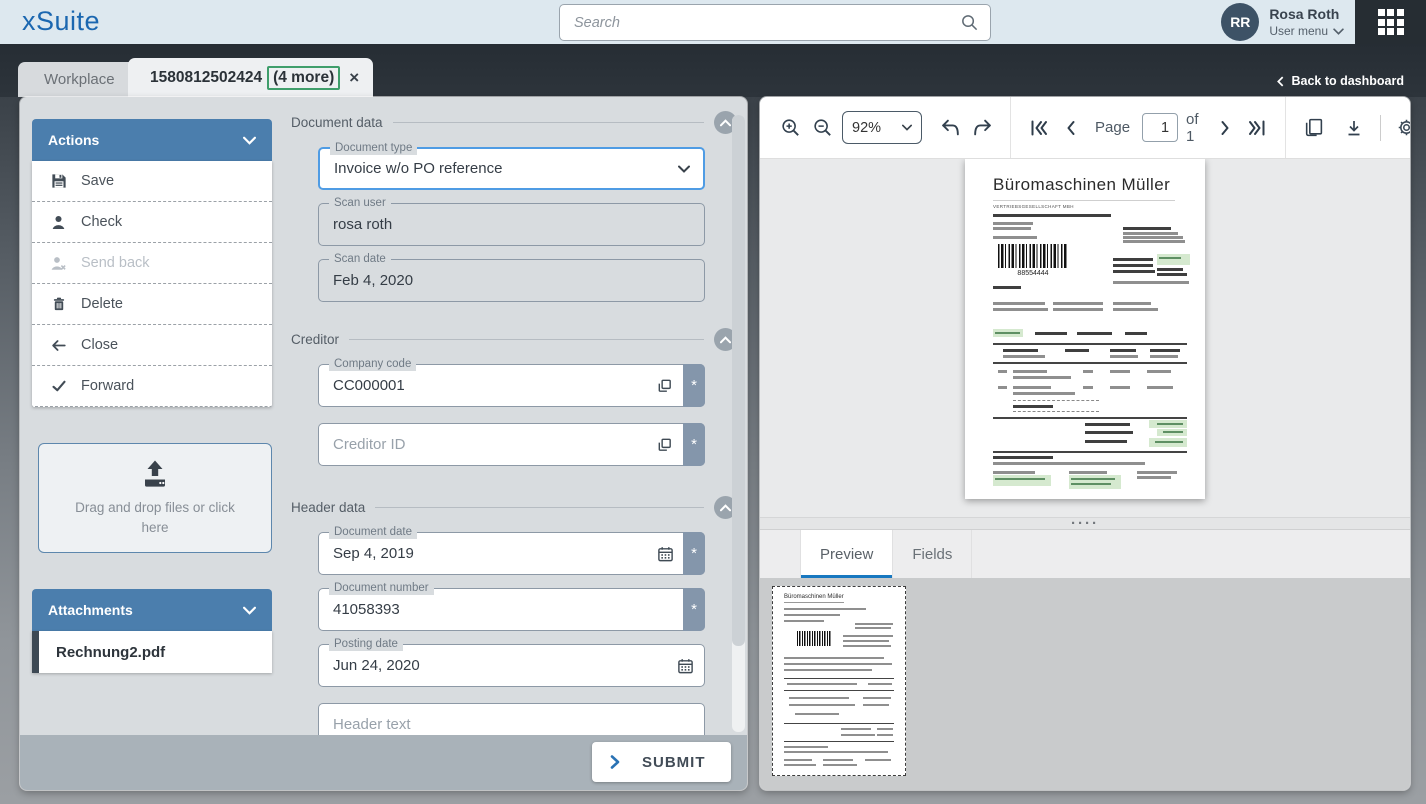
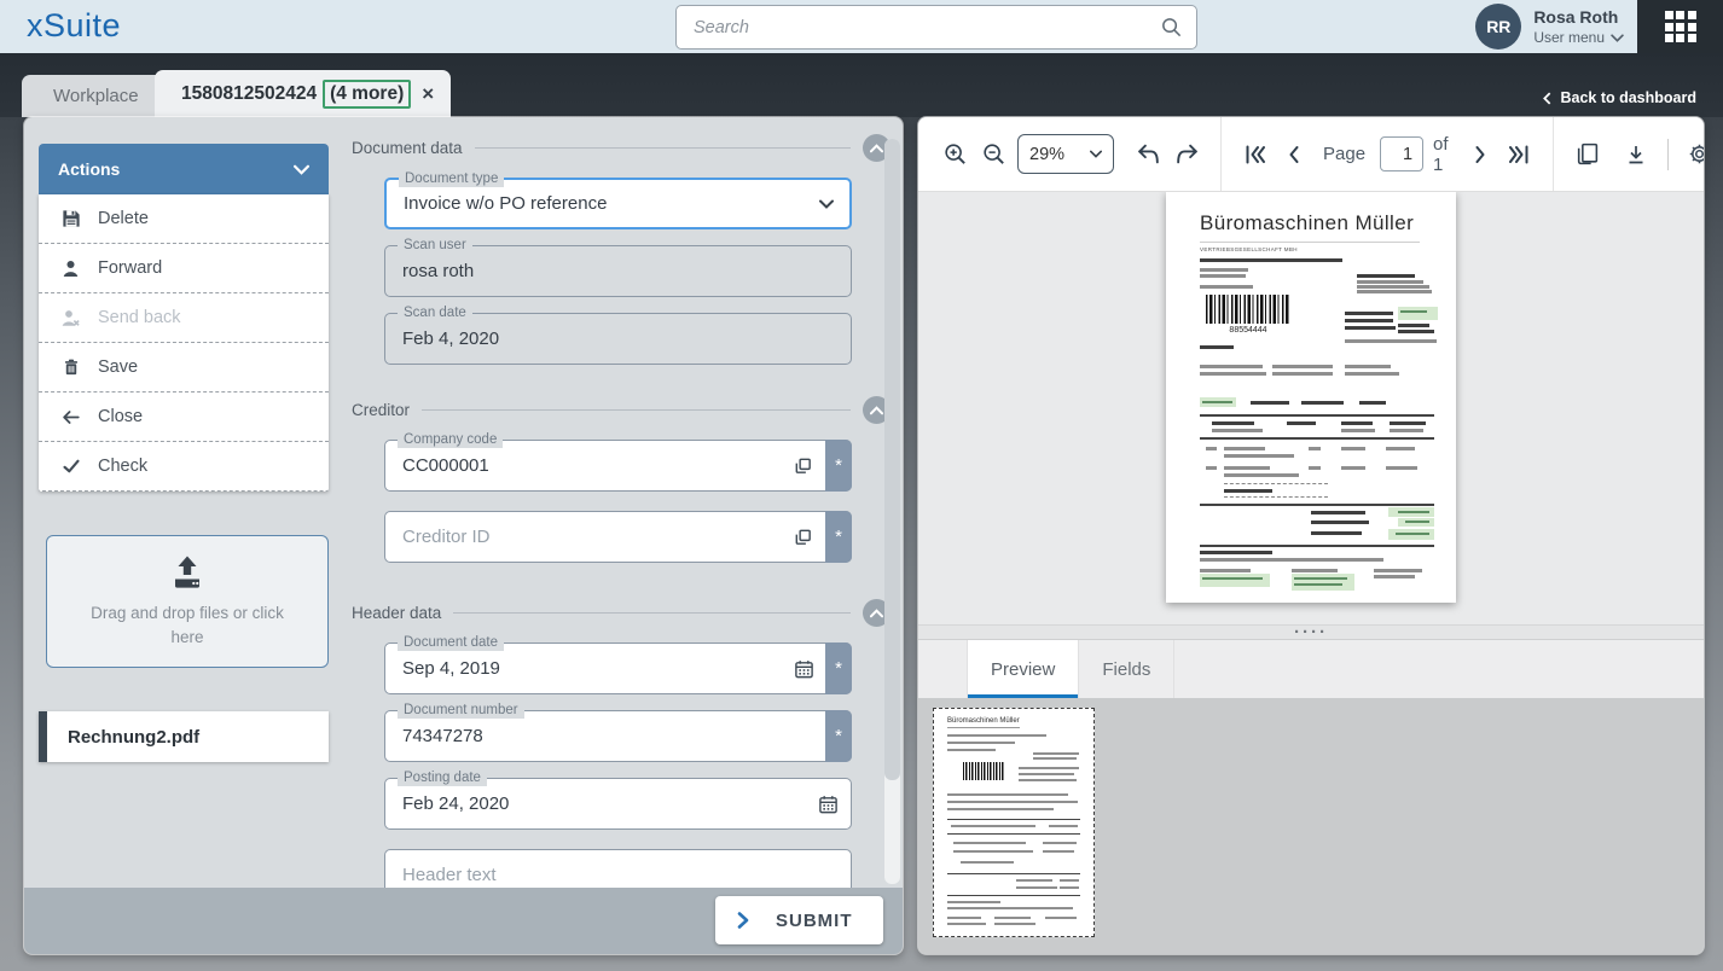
  xSuite
  Search
  RR
  Rosa Roth
  User menu
  Workplace
  1580812502424
  (4 more)
  ×
  Back to dashboard
  Actions
- Save
+ Delete
- Check
+ Forward
  Send back
- Delete
+ Save
  Close
- Forward
+ Check
  Drag and drop files or click here
- Attachments
  Rechnung2.pdf
  Document data
  Document type
  Invoice w/o PO reference
  Scan user
  rosa roth
  Scan date
  Feb 4, 2020
  Creditor
  Company code
  CC000001
  *
  Creditor ID
  *
  Header data
  Document date
  Sep 4, 2019
  *
  Document number
- 41058393
+ 74347278
  *
  Posting date
- Jun 24, 2020
+ Feb 24, 2020
  Header text
  SUBMIT
- 92%
+ 29%
  Page
  1
  of 1
  Büromaschinen Müller
  ····
  Preview
  Fields
